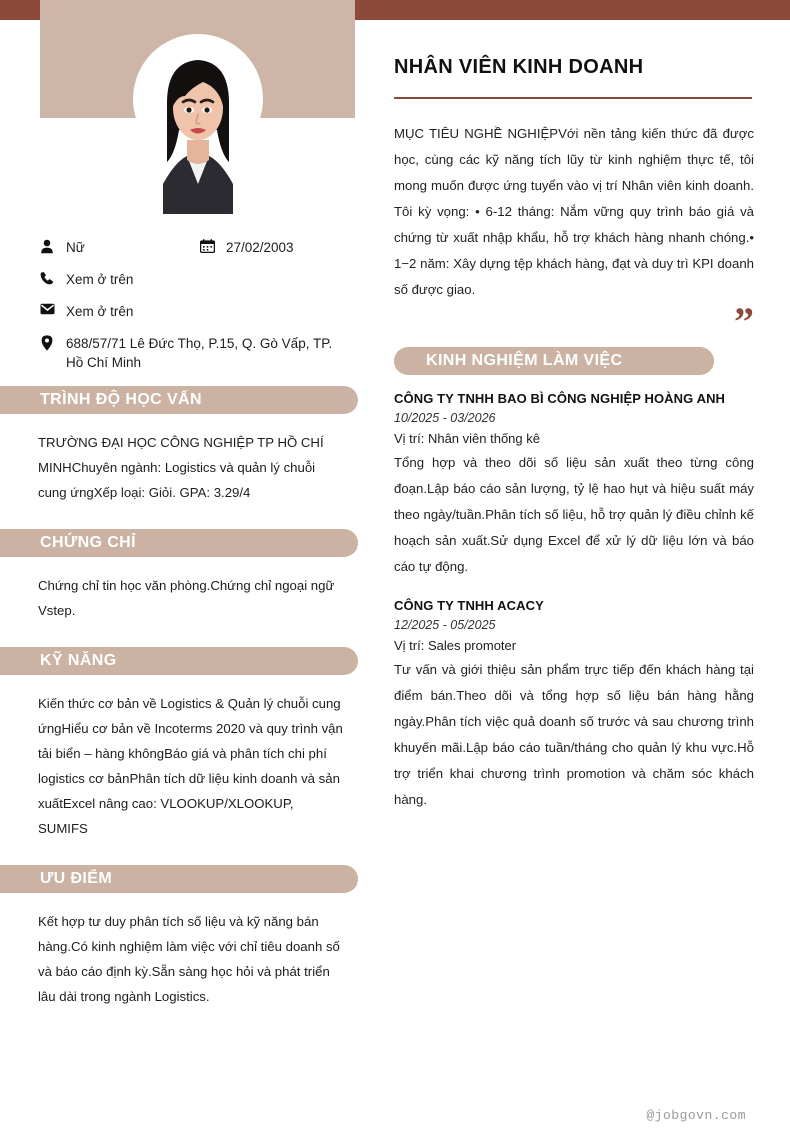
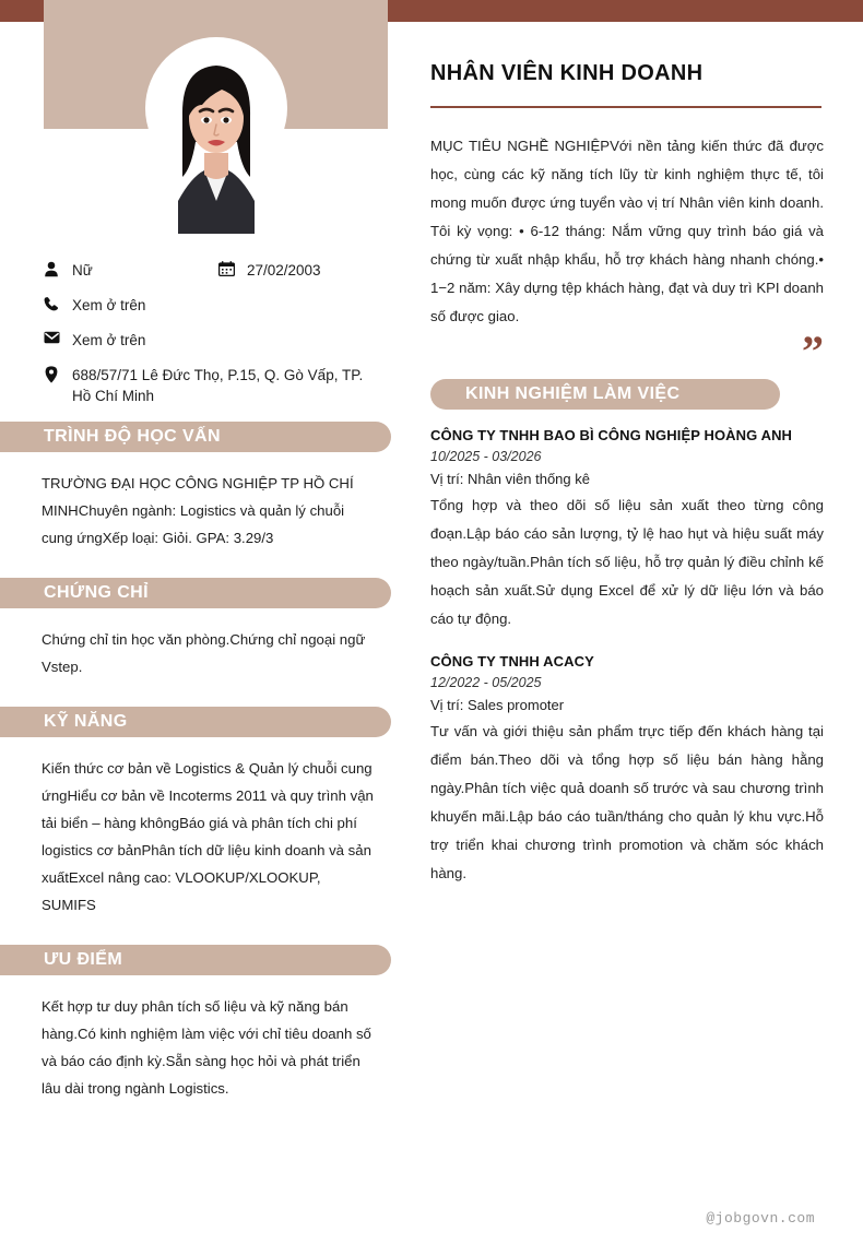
  Nữ
  27/02/2003
  Xem ở trên
  Xem ở trên
  688/57/71 Lê Đức Thọ, P.15, Q. Gò Vấp, TP. Hồ Chí Minh
  TRÌNH ĐỘ HỌC VẤN
- TRƯỜNG ĐẠI HỌC CÔNG NGHIỆP TP HỒ CHÍ MINHChuyên ngành: Logistics và quản lý chuỗi cung ứngXếp loại: Giỏi. GPA: 3.29/4
+ TRƯỜNG ĐẠI HỌC CÔNG NGHIỆP TP HỒ CHÍ MINHChuyên ngành: Logistics và quản lý chuỗi cung ứngXếp loại: Giỏi. GPA: 3.29/3
  CHỨNG CHỈ
  Chứng chỉ tin học văn phòng.Chứng chỉ ngoại ngữ Vstep.
  KỸ NĂNG
- Kiến thức cơ bản về Logistics & Quản lý chuỗi cung ứngHiểu cơ bản về Incoterms 2020 và quy trình vận tải biển – hàng khôngBáo giá và phân tích chi phí logistics cơ bảnPhân tích dữ liệu kinh doanh và sản xuấtExcel nâng cao: VLOOKUP/XLOOKUP, SUMIFS
+ Kiến thức cơ bản về Logistics & Quản lý chuỗi cung ứngHiểu cơ bản về Incoterms 2011 và quy trình vận tải biển – hàng khôngBáo giá và phân tích chi phí logistics cơ bảnPhân tích dữ liệu kinh doanh và sản xuấtExcel nâng cao: VLOOKUP/XLOOKUP, SUMIFS
  ƯU ĐIỂM
  Kết hợp tư duy phân tích số liệu và kỹ năng bán hàng.Có kinh nghiệm làm việc với chỉ tiêu doanh số và báo cáo định kỳ.Sẵn sàng học hỏi và phát triển lâu dài trong ngành Logistics.
  NHÂN VIÊN KINH DOANH
  MỤC TIÊU NGHỀ NGHIỆPVới nền tảng kiến thức đã được học, cùng các kỹ năng tích lũy từ kinh nghiệm thực tế, tôi mong muốn được ứng tuyển vào vị trí Nhân viên kinh doanh. Tôi kỳ vọng: • 6-12 tháng: Nắm vững quy trình báo giá và chứng từ xuất nhập khẩu, hỗ trợ khách hàng nhanh chóng.• 1−2 năm: Xây dựng tệp khách hàng, đạt và duy trì KPI doanh số được giao.
  ”
  KINH NGHIỆM LÀM VIỆC
  CÔNG TY TNHH BAO BÌ CÔNG NGHIỆP HOÀNG ANH
  10/2025 - 03/2026
  Vị trí: Nhân viên thống kê
  Tổng hợp và theo dõi số liệu sản xuất theo từng công đoạn.Lập báo cáo sản lượng, tỷ lệ hao hụt và hiệu suất máy theo ngày/tuần.Phân tích số liệu, hỗ trợ quản lý điều chỉnh kế hoạch sản xuất.Sử dụng Excel để xử lý dữ liệu lớn và báo cáo tự động.
  CÔNG TY TNHH ACACY
- 12/2025 - 05/2025
+ 12/2022 - 05/2025
  Vị trí: Sales promoter
  Tư vấn và giới thiệu sản phẩm trực tiếp đến khách hàng tại điểm bán.Theo dõi và tổng hợp số liệu bán hàng hằng ngày.Phân tích việc quả doanh số trước và sau chương trình khuyến mãi.Lập báo cáo tuần/tháng cho quản lý khu vực.Hỗ trợ triển khai chương trình promotion và chăm sóc khách hàng.
  @jobgovn.com
